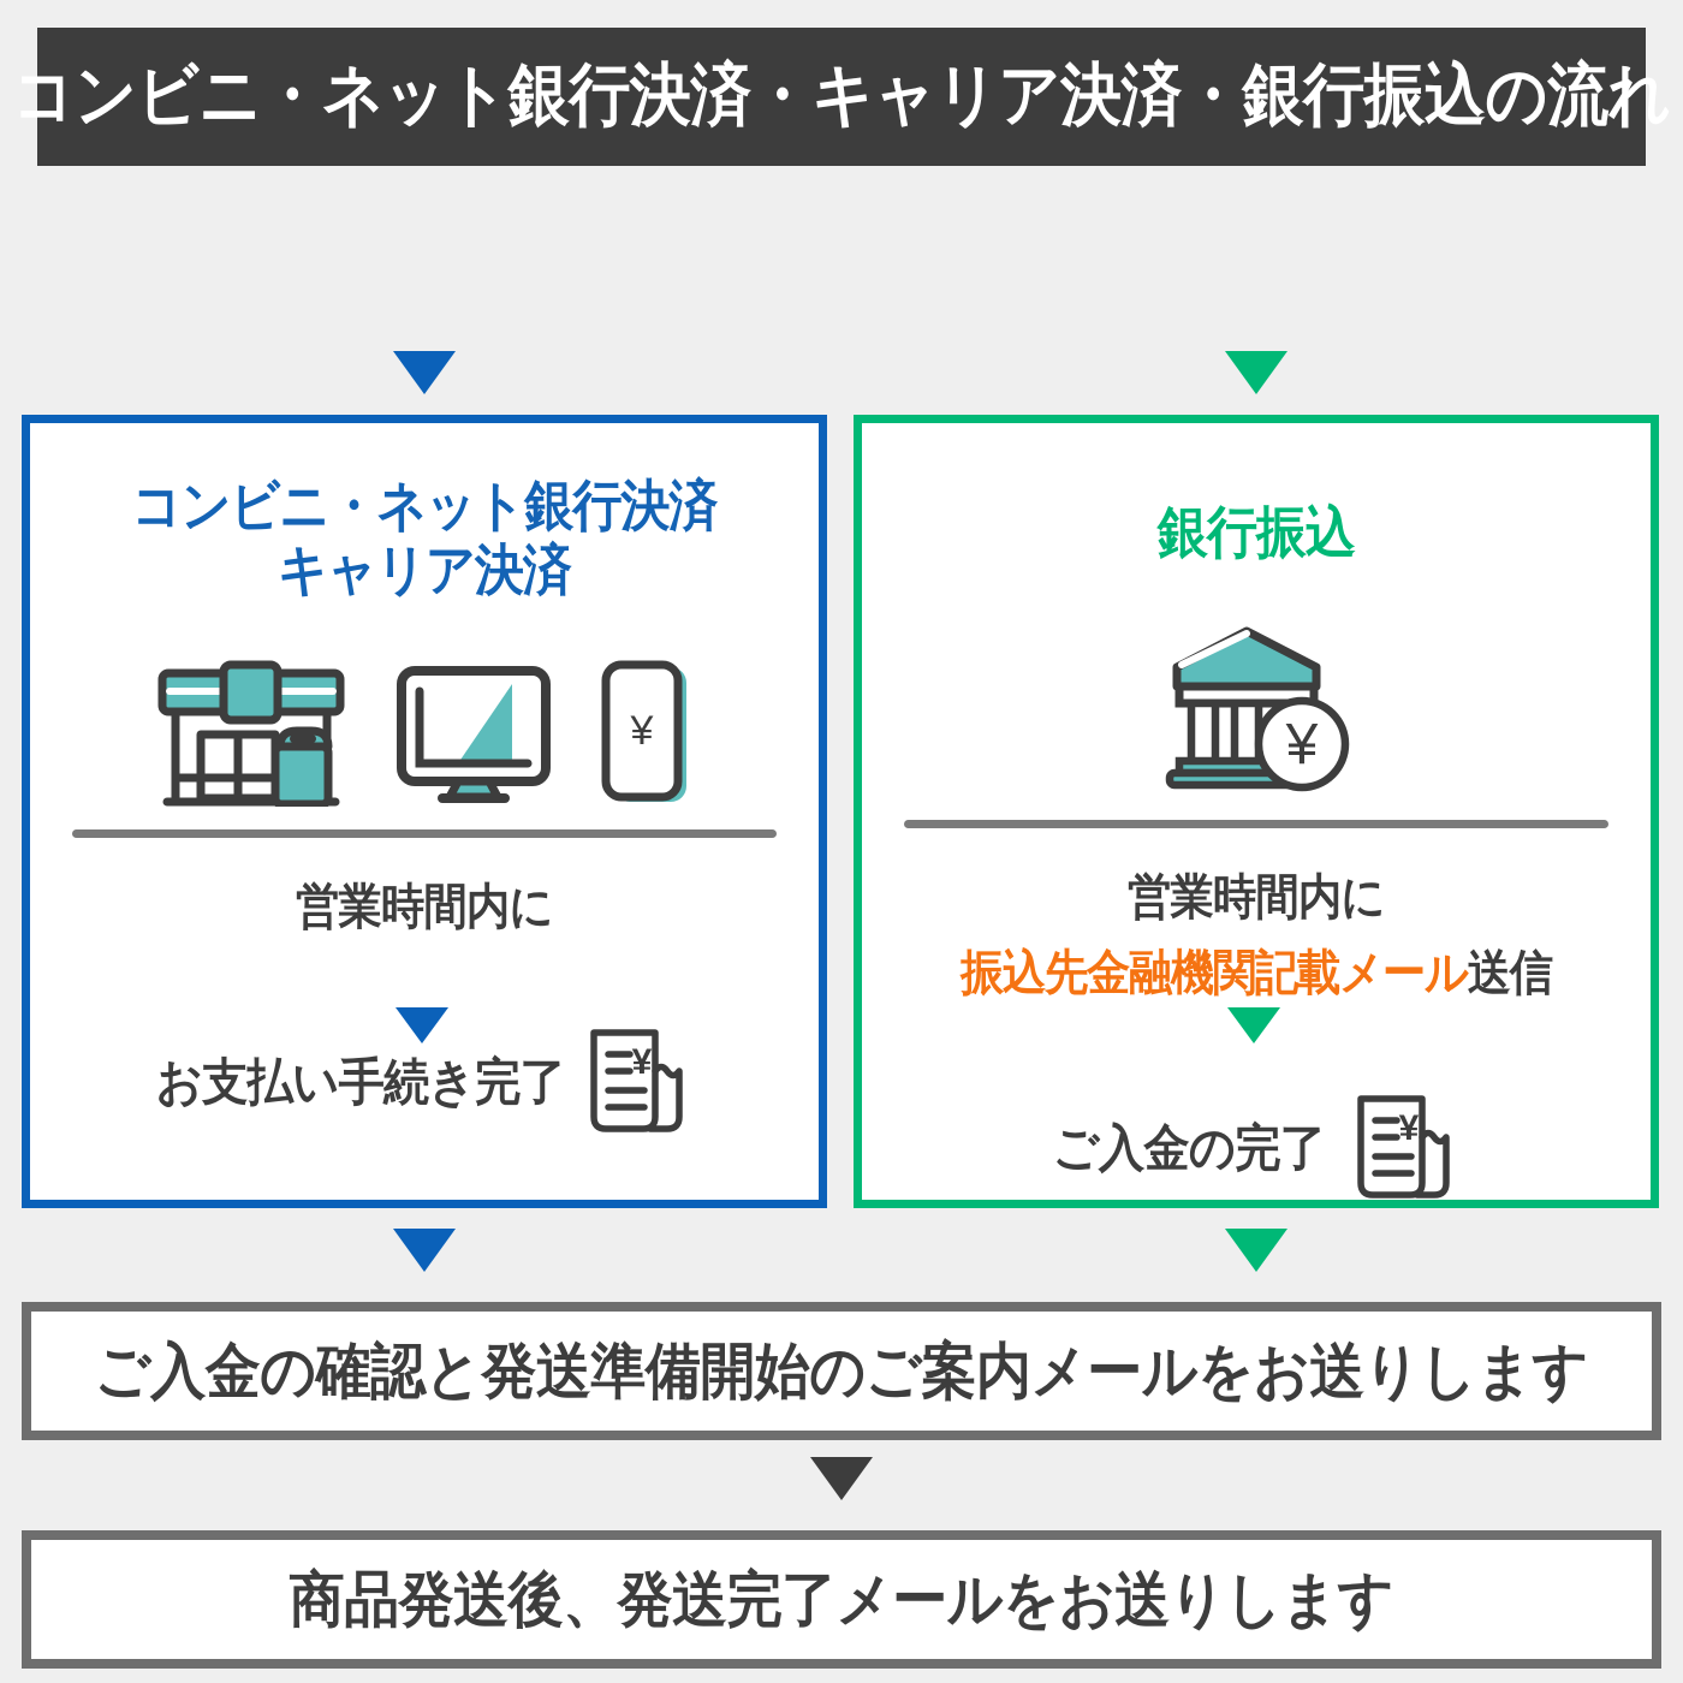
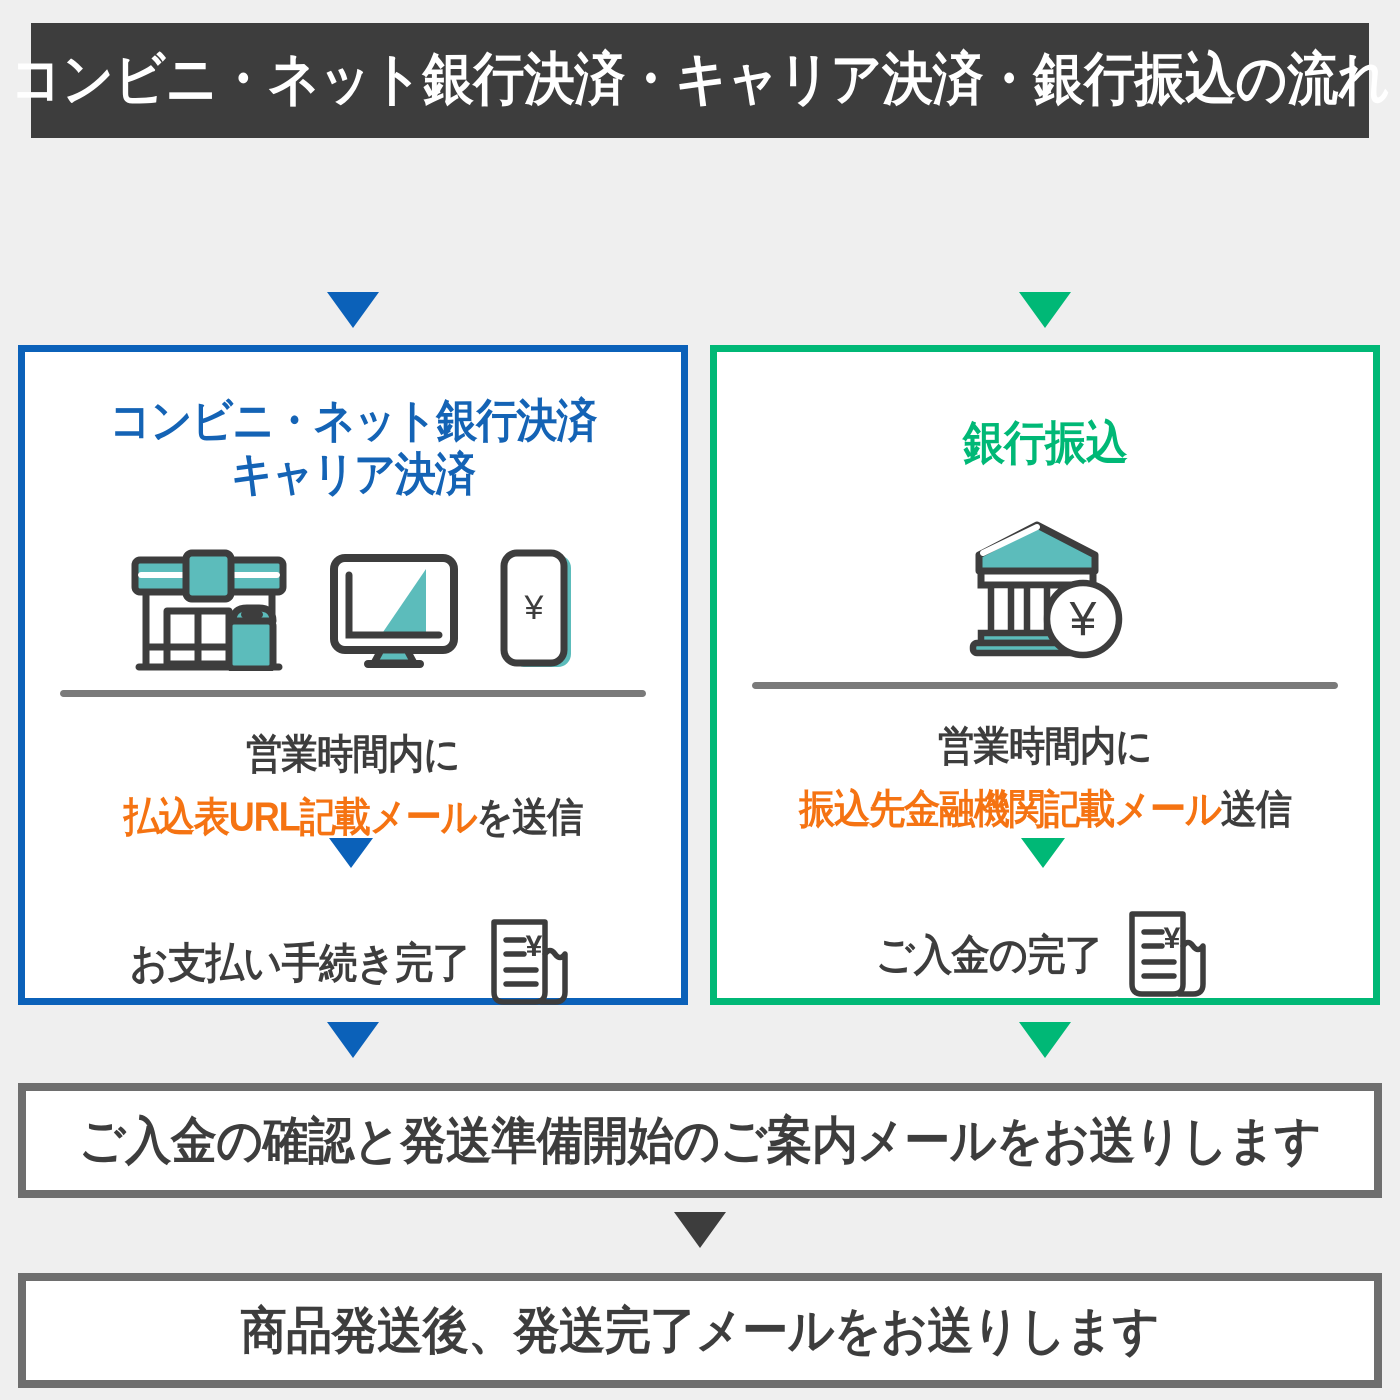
  コンビニ・ネット銀行決済・キャリア決済・銀行振込の流れ
  コンビニ・ネット銀行決済
  キャリア決済
  ¥
  営業時間内に
+ 払込表URL記載メールを送信
  お支払い手続き完了
  ¥
  銀行振込
  ¥
  営業時間内に
  振込先金融機関記載メール送信
  ご入金の完了
  ¥
  ご入金の確認と発送準備開始のご案内メールをお送りします
  商品発送後、発送完了メールをお送りします
